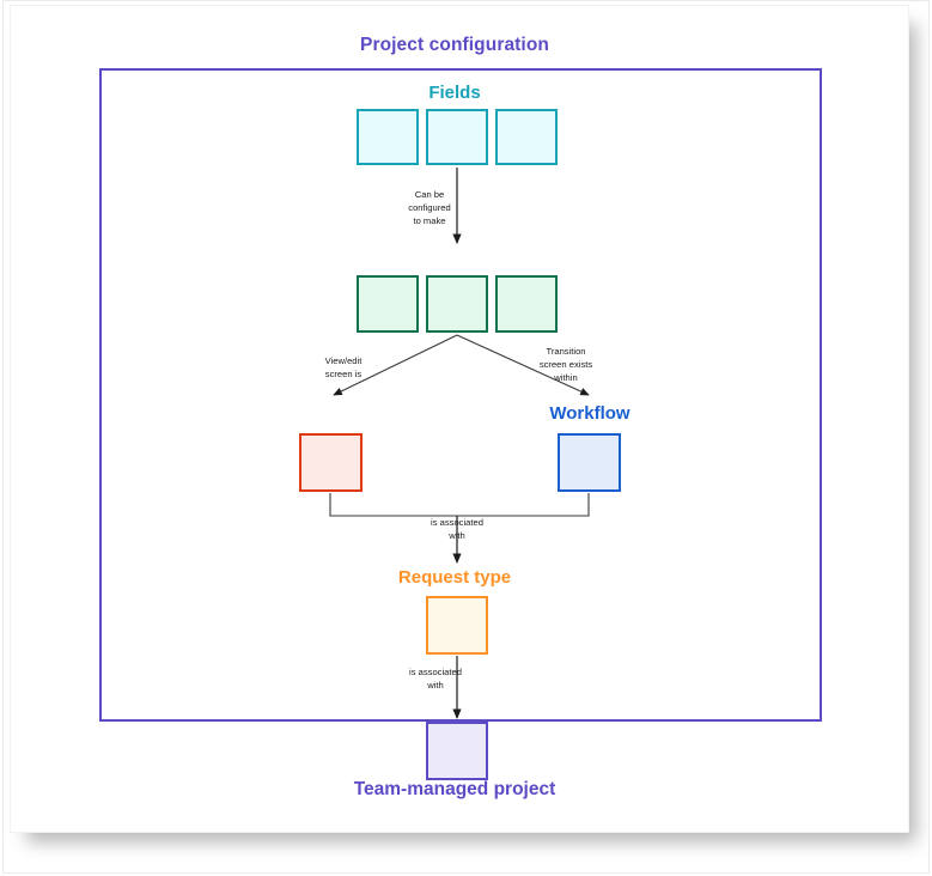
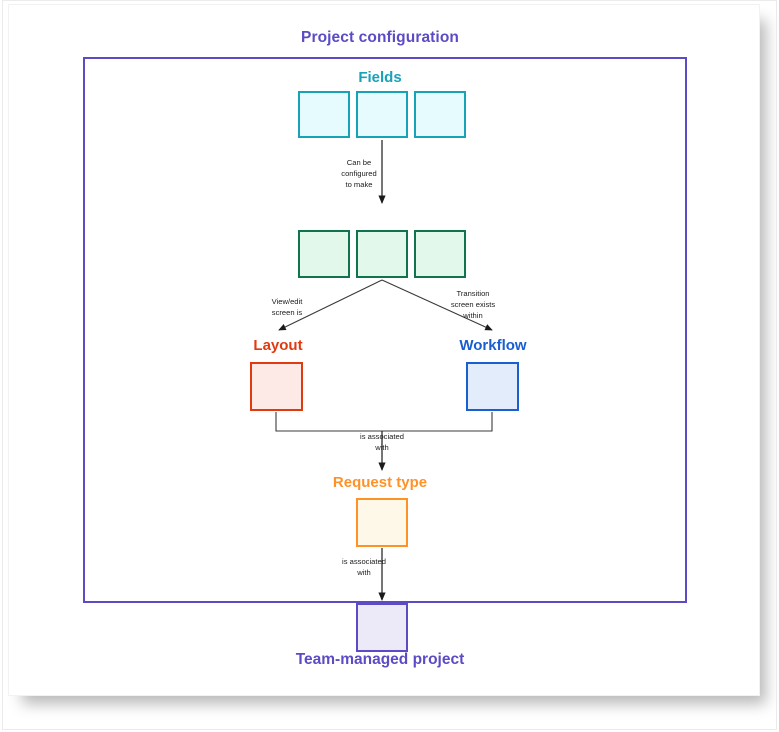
  Project configuration
  Fields
+ Layout
  Workflow
  Request type
  Team-managed project
  Can be
  configured
  to make
  View/edit
  screen is
  Transition
  screen exists
  within
  is associated
  with
  is associated
  with
